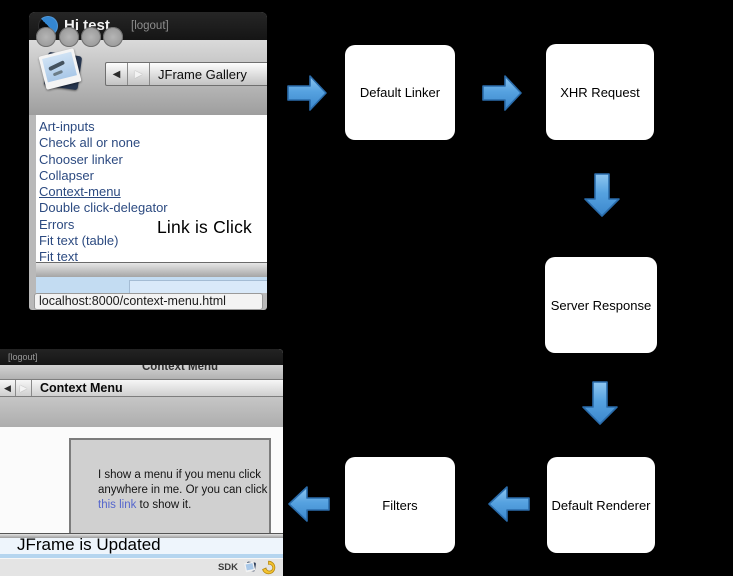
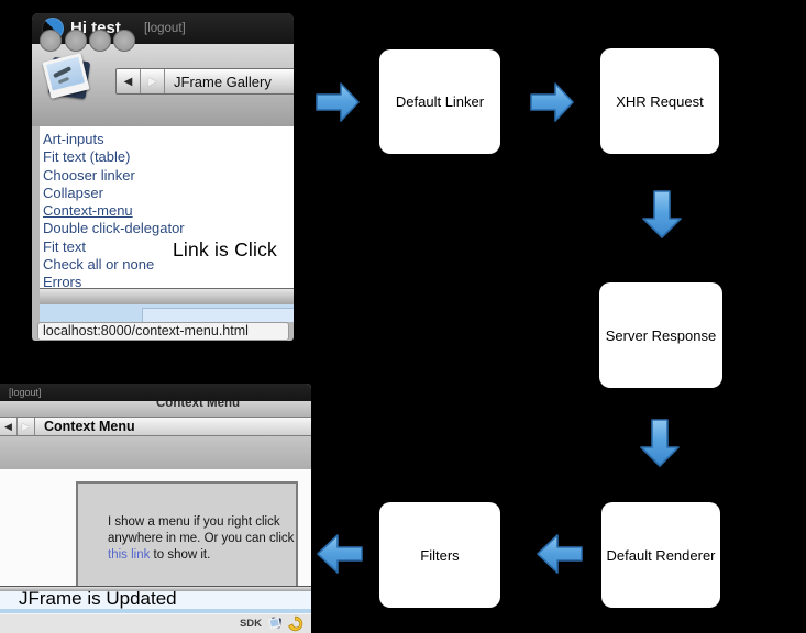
  Hi test
  [logout]
  ◀
  ▶
  JFrame Gallery
  Art-inputs
- Check all or none
+ Fit text (table)
  Chooser linker
  Collapser
  Context-menu
  Double click-delegator
- Errors
+ Fit text
- Fit text (table)
+ Check all or none
- Fit text
+ Errors
  Link is Click
  localhost:8000/context-menu.html
  Default Linker
  XHR Request
  Server Response
  Default Renderer
  Filters
  [logout]
  Context Menu
  ◀
  ▶
  Context Menu
- I show a menu if you menu click
+ I show a menu if you right click
  anywhere in me. Or you can click
  this link to show it.
  JFrame is Updated
  SDK
